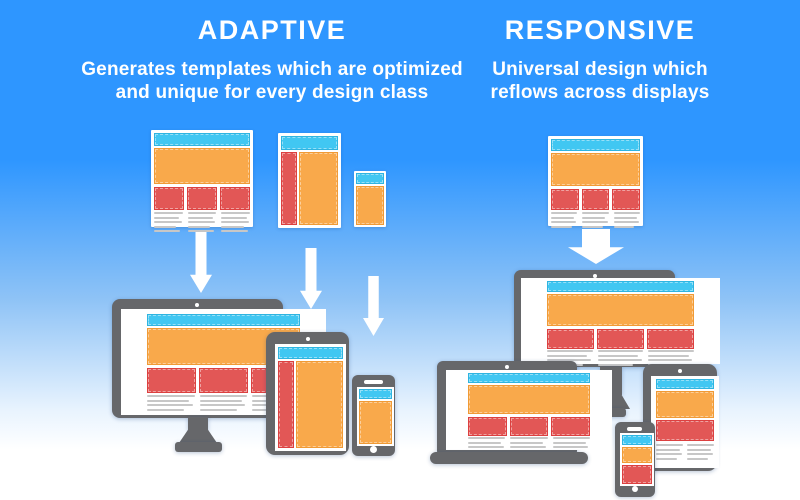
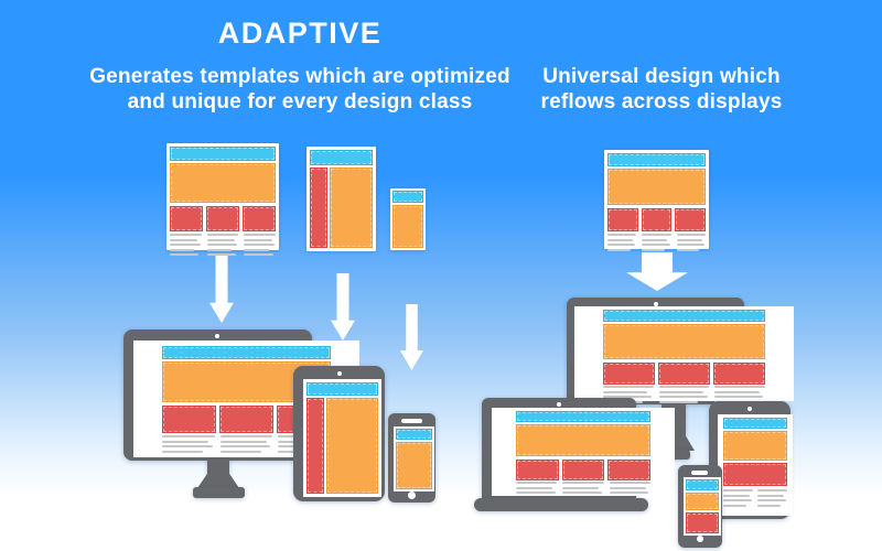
  ADAPTIVE
  Generates templates which are optimized
  and unique for every design class
- RESPONSIVE
  Universal design which
  reflows across displays
